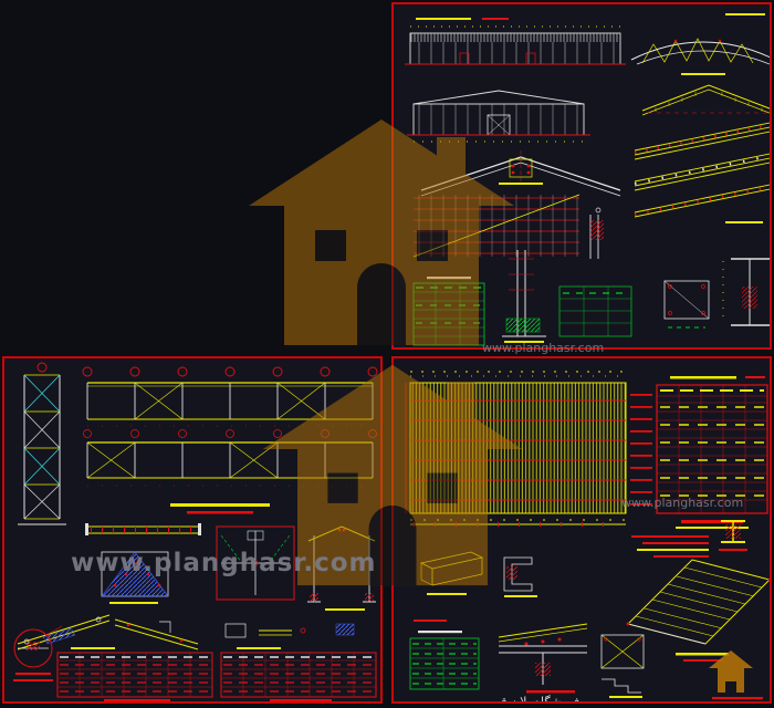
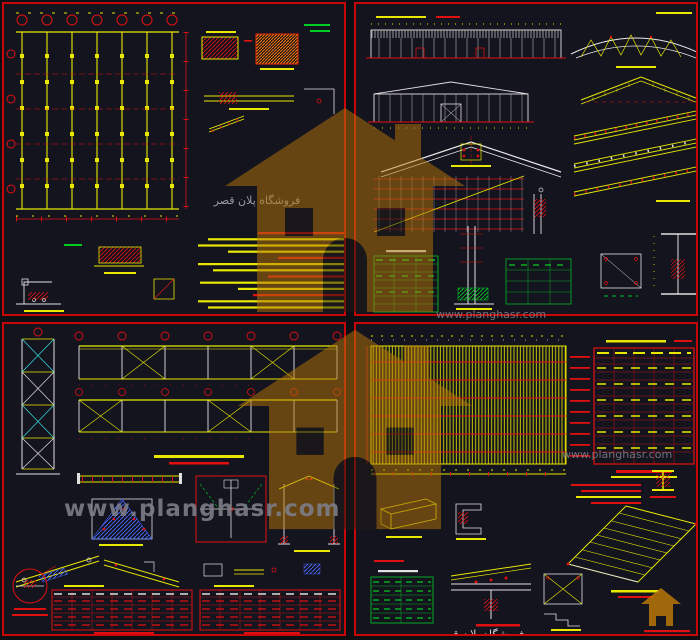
+ فروشگاه پلان قصر
  www.planghasr.com
  www.planghasr.com
  www.planghasr.com
